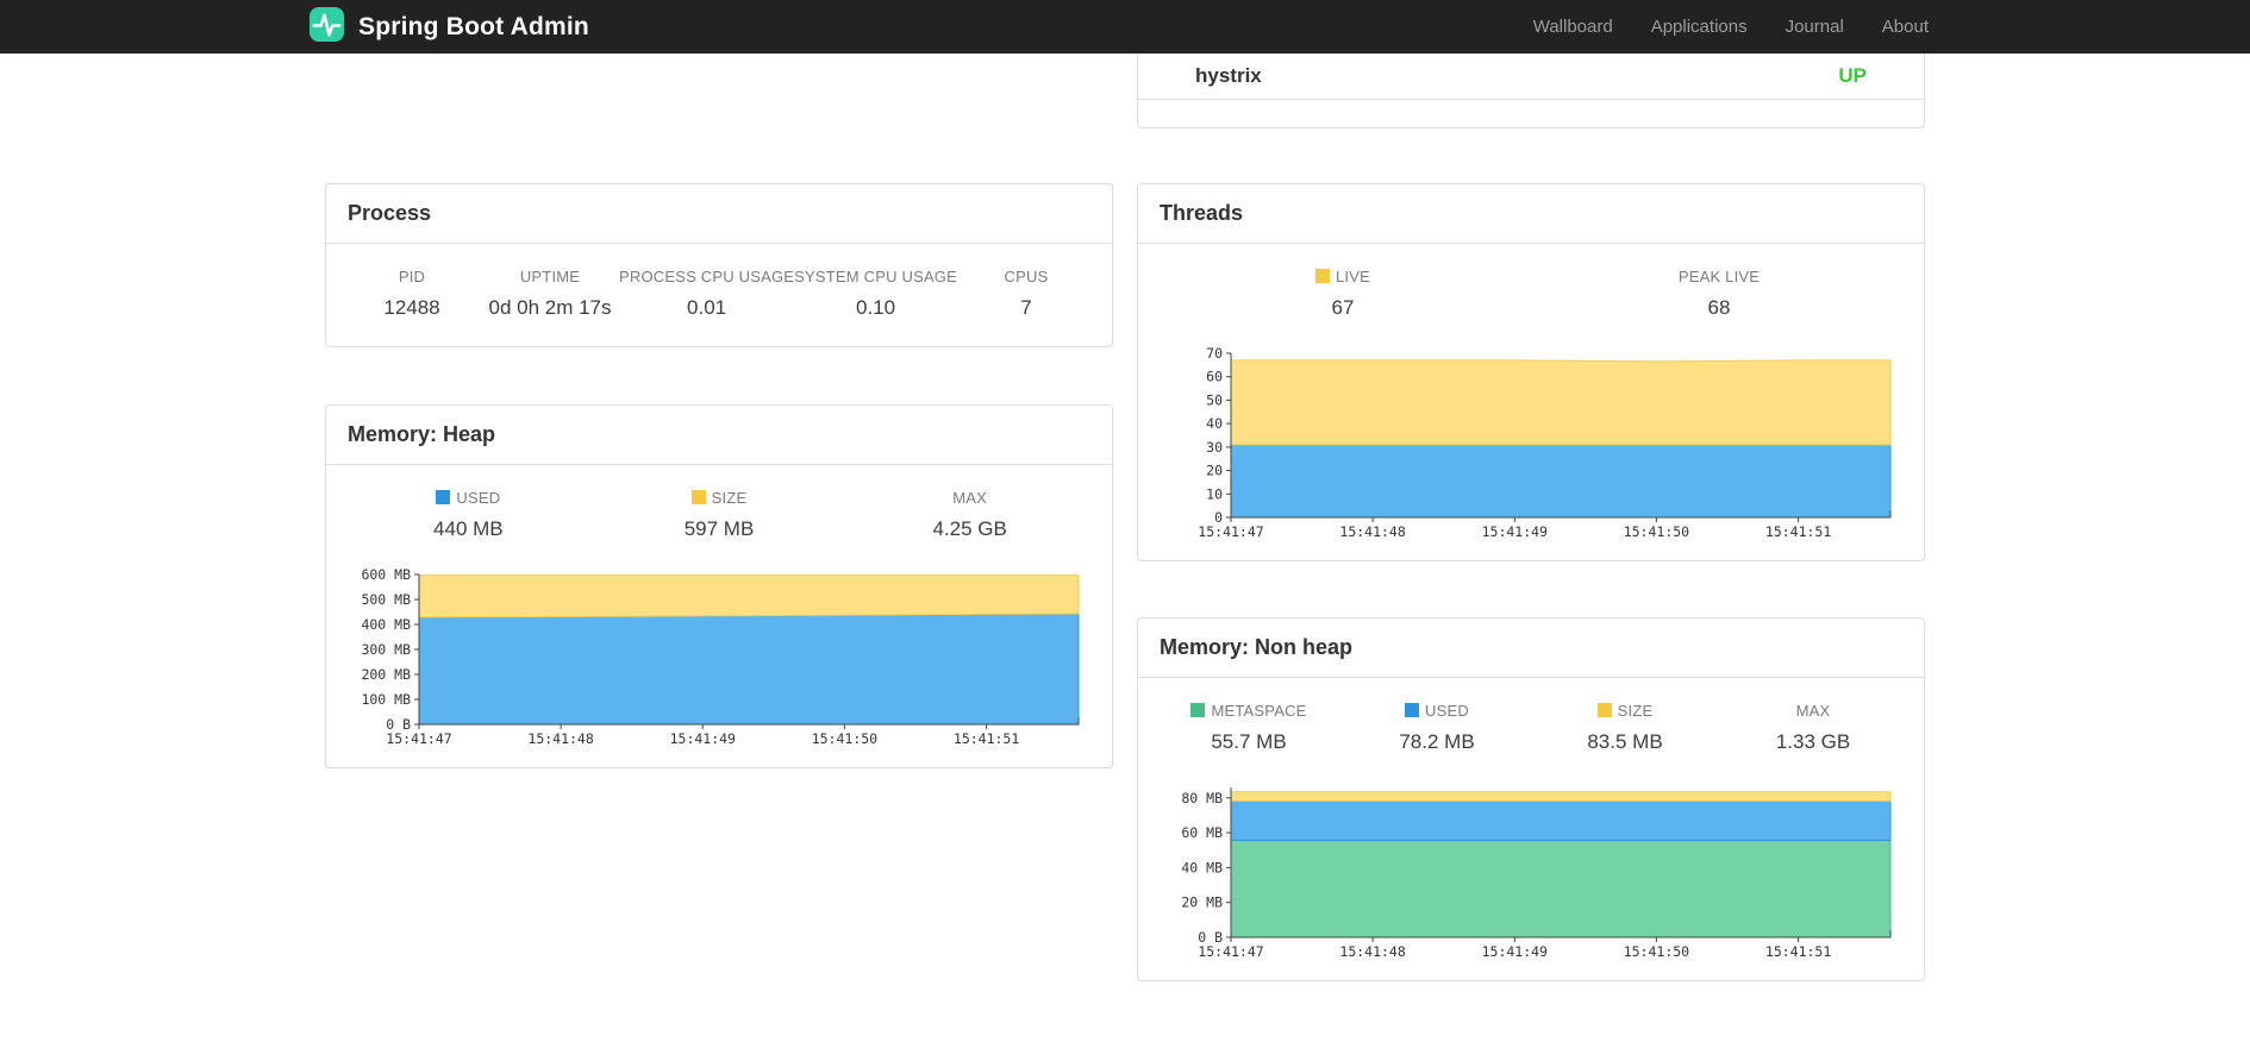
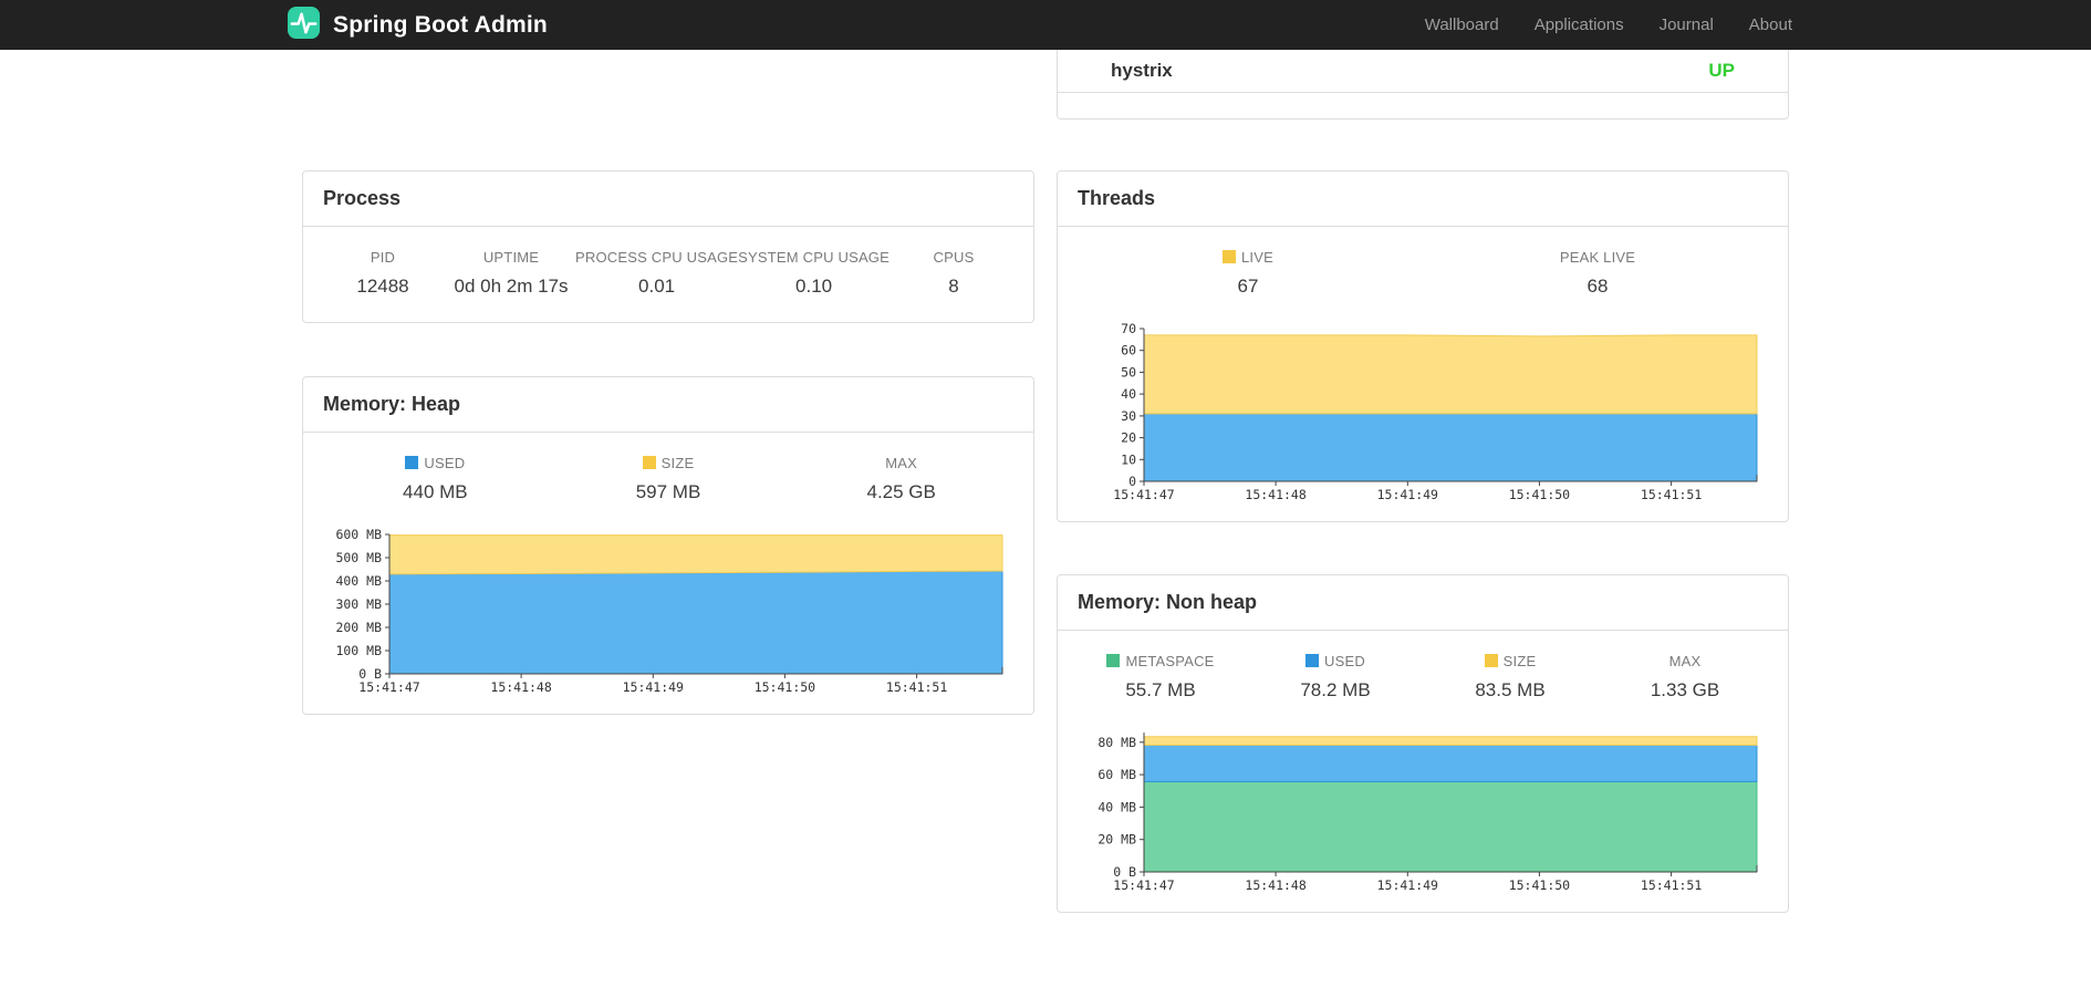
  Spring Boot Admin
  Wallboard
  Applications
  Journal
  About
  Process
  PID
  12488
  UPTIME
  0d 0h 2m 17s
  PROCESS CPU USAGE
  0.01
  SYSTEM CPU USAGE
  0.10
  CPUS
- 7
+ 8
  Memory: Heap
  USED
  440 MB
  SIZE
  597 MB
  MAX
  4.25 GB
  0 B
  100 MB
  200 MB
  300 MB
  400 MB
  500 MB
  600 MB
  15:41:47
  15:41:48
  15:41:49
  15:41:50
  15:41:51
  hystrix
  UP
  Threads
  LIVE
  67
  PEAK LIVE
  68
  0
  10
  20
  30
  40
  50
  60
  70
  15:41:47
  15:41:48
  15:41:49
  15:41:50
  15:41:51
  Memory: Non heap
  METASPACE
  55.7 MB
  USED
  78.2 MB
  SIZE
  83.5 MB
  MAX
  1.33 GB
  0 B
  20 MB
  40 MB
  60 MB
  80 MB
  15:41:47
  15:41:48
  15:41:49
  15:41:50
  15:41:51
